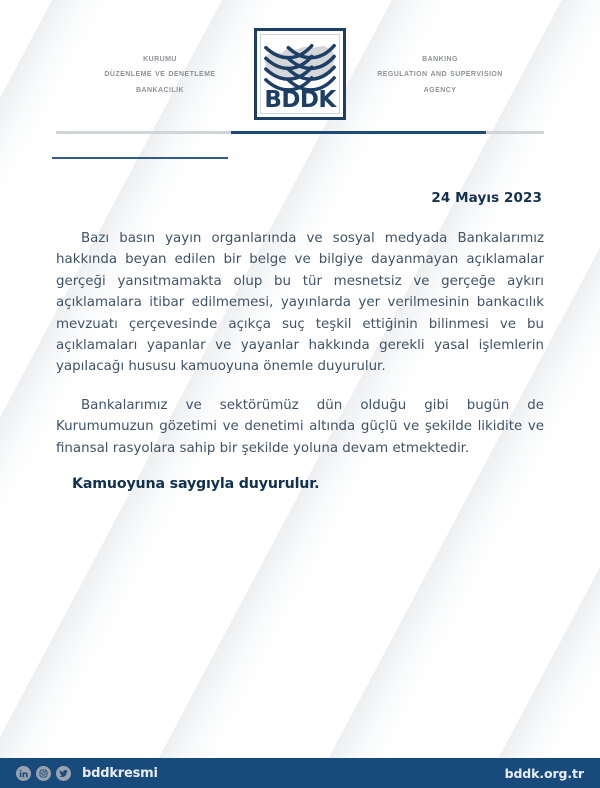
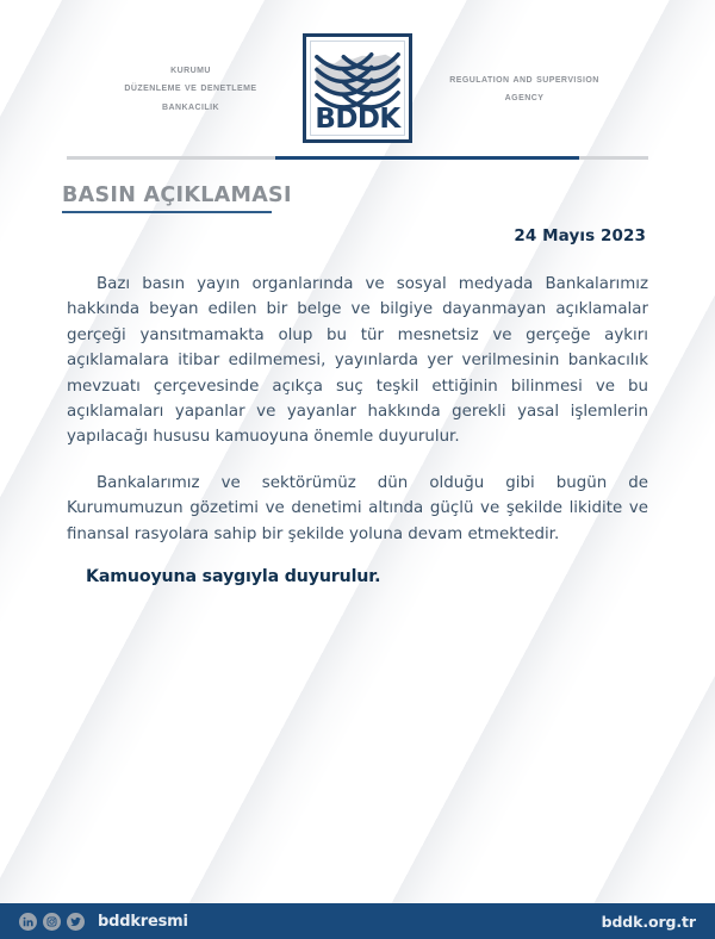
  kurumu
  düzenleme ve denetleme
  bankacılık
  BDDK
- banking
  regulation and supervision
  agency
+ BASIN AÇIKLAMASI
  24 Mayıs 2023
  Bazı basın yayın organlarında ve sosyal medyada Bankalarımız hakkında beyan edilen bir belge ve bilgiye dayanmayan açıklamalar gerçeği yansıtmamakta olup bu tür mesnetsiz ve gerçeğe aykırı açıklamalara itibar edilmemesi, yayınlarda yer verilmesinin bankacılık mevzuatı çerçevesinde açıkça suç teşkil ettiğinin bilinmesi ve bu açıklamaları yapanlar ve yayanlar hakkında gerekli yasal işlemlerin yapılacağı hususu kamuoyuna önemle duyurulur.
  Bankalarımız ve sektörümüz dün olduğu gibi bugün de Kurumumuzun gözetimi ve denetimi altında güçlü ve şekilde likidite ve finansal rasyolara sahip bir şekilde yoluna devam etmektedir.
  Kamuoyuna saygıyla duyurulur.
  bddkresmi
  bddk.org.tr
